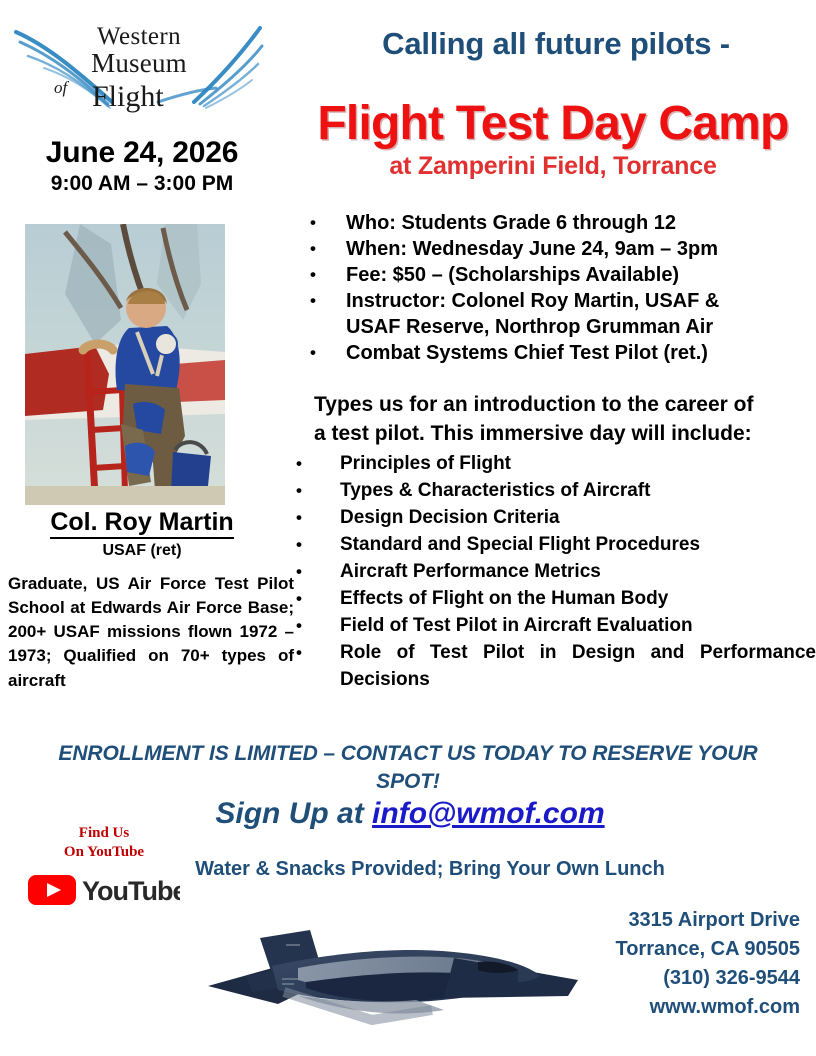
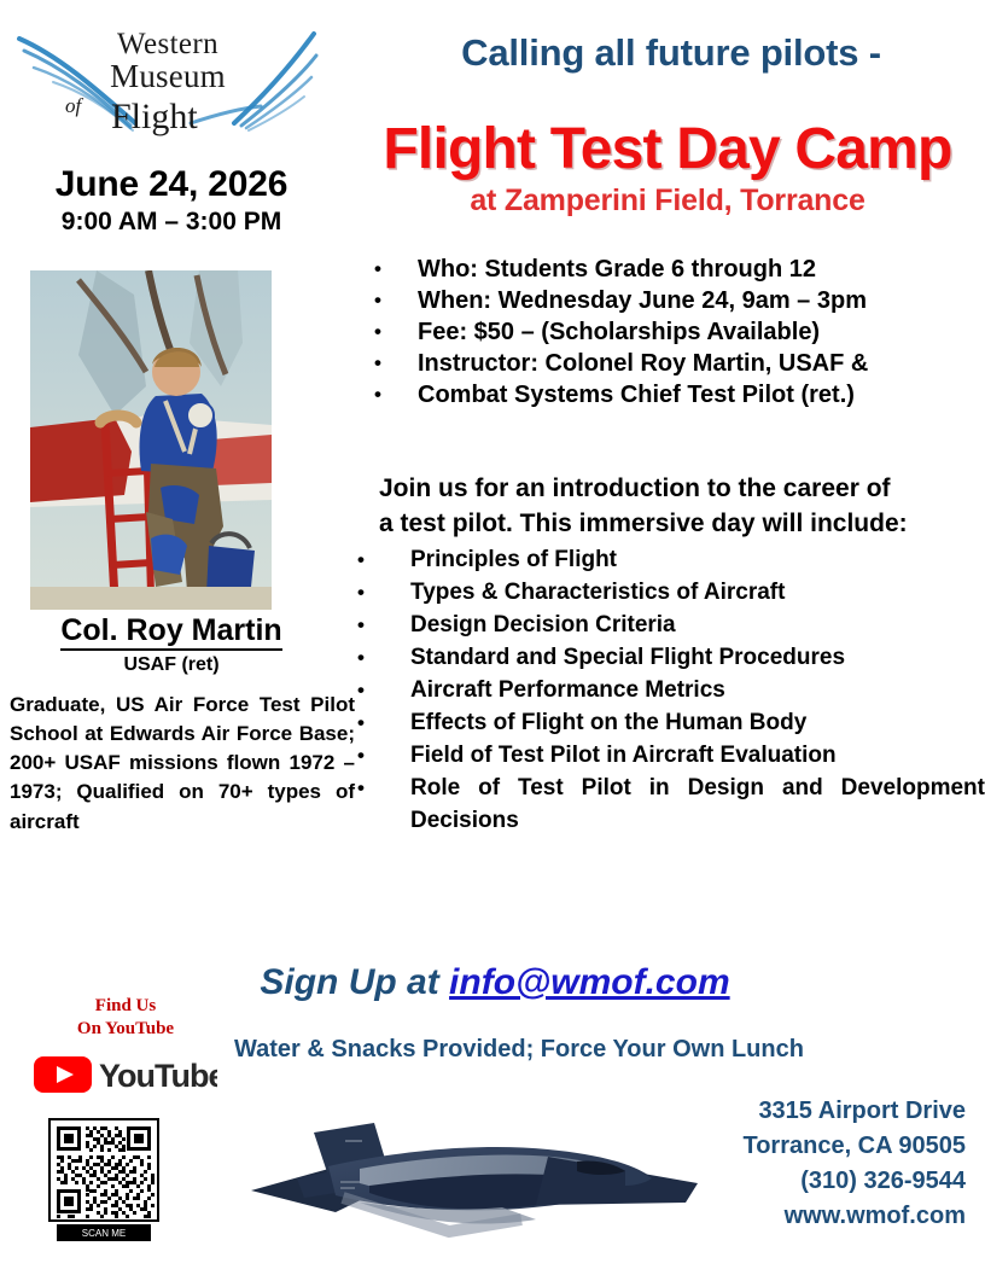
  Western
  Museum
  of
  Flight
  June 24, 2026
  9:00 AM – 3:00 PM
  Col. Roy Martin
  USAF (ret)
  Graduate, US Air Force Test Pilot School at Edwards Air Force Base; 200+ USAF missions flown 1972 – 1973; Qualified on 70+ types of aircraft
  Find Us
  On YouTube
  YouTube
+ SCAN ME
  Calling all future pilots -
  Flight Test Day Camp
  at Zamperini Field, Torrance
  •
  Who: Students Grade 6 through 12
  •
  When: Wednesday June 24, 9am – 3pm
  •
  Fee: $50 – (Scholarships Available)
  •
  Instructor: Colonel Roy Martin, USAF &
- USAF Reserve, Northrop Grumman Air
  •
  Combat Systems Chief Test Pilot (ret.)
- Types us for an introduction to the career of
+ Join us for an introduction to the career of
  a test pilot. This immersive day will include:
  •
  Principles of Flight
  •
  Types & Characteristics of Aircraft
  •
  Design Decision Criteria
  •
  Standard and Special Flight Procedures
  •
  Aircraft Performance Metrics
  •
  Effects of Flight on the Human Body
  •
  Field of Test Pilot in Aircraft Evaluation
  •
- Role of Test Pilot in Design and Performance Decisions
+ Role of Test Pilot in Design and Development Decisions
- ENROLLMENT IS LIMITED – CONTACT US TODAY TO RESERVE YOUR SPOT!
  Sign Up at info@wmof.com
- Water & Snacks Provided; Bring Your Own Lunch
+ Water & Snacks Provided; Force Your Own Lunch
  3315 Airport Drive
  Torrance, CA 90505
  (310) 326-9544
  www.wmof.com
